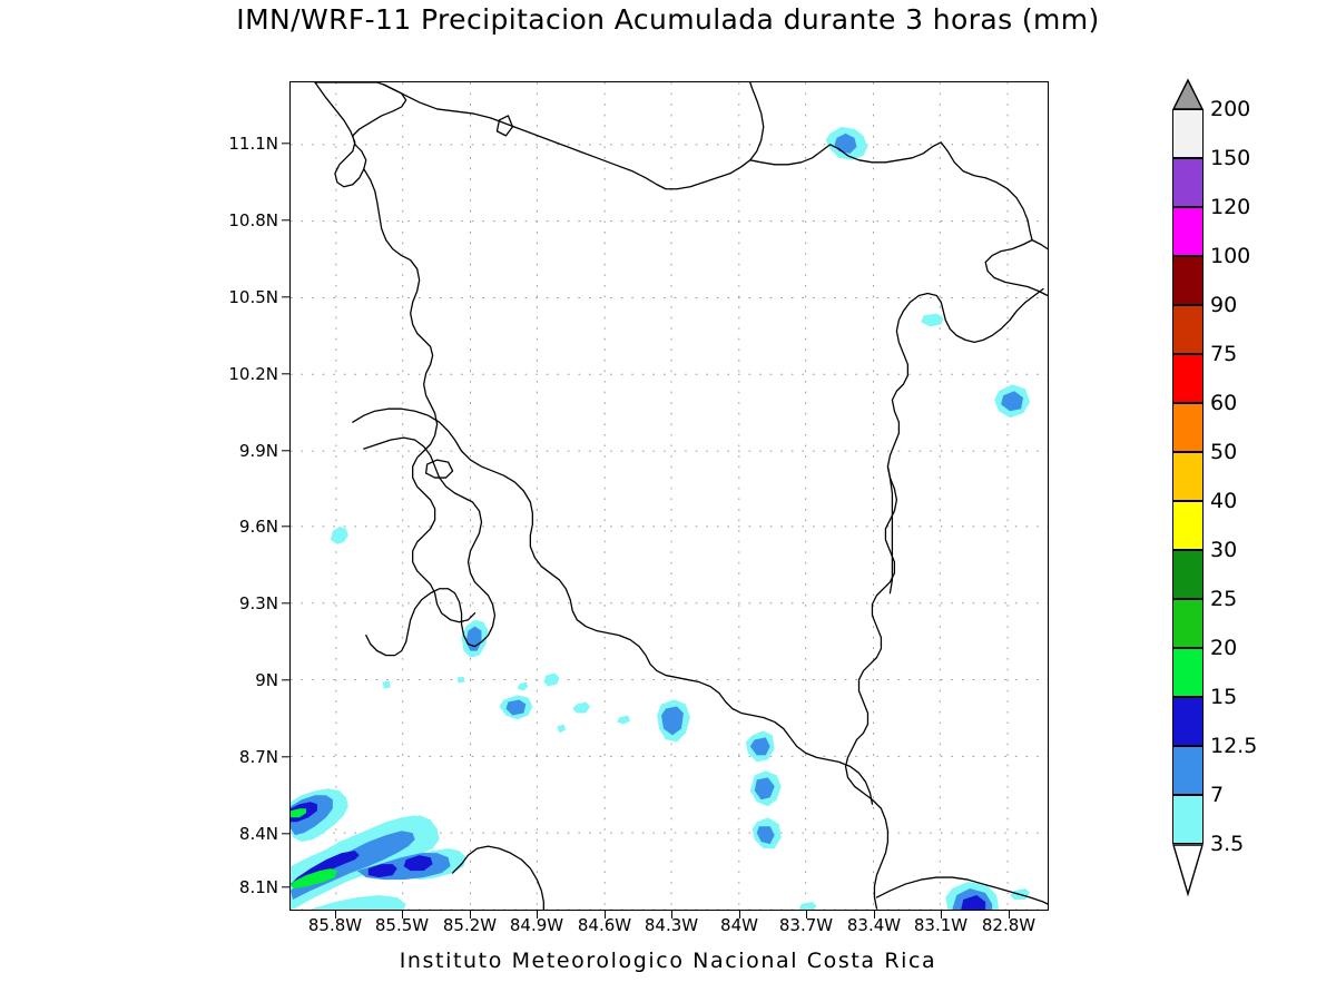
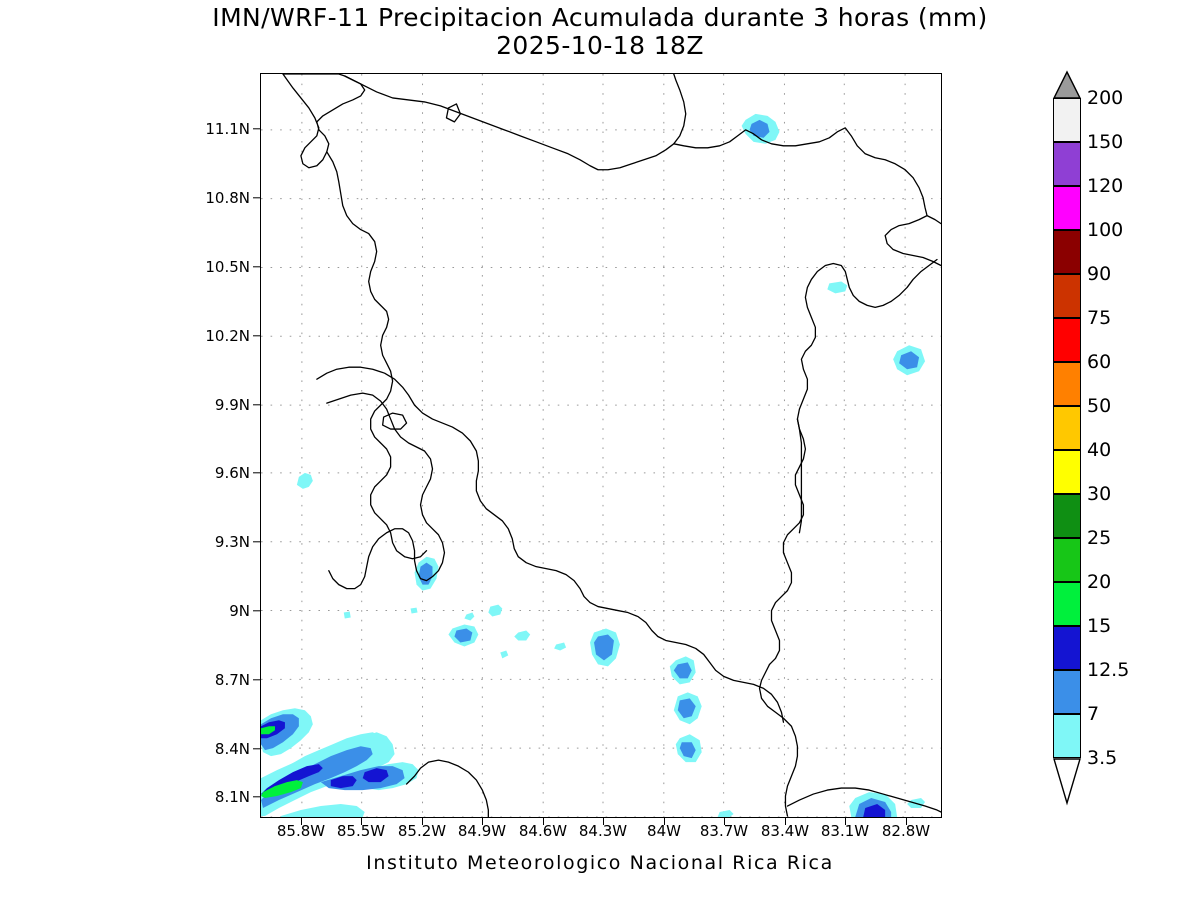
  IMN/WRF-11 Precipitacion Acumulada durante 3 horas (mm)
+ 2025-10-18 18Z
  11.1N
  10.8N
  10.5N
  10.2N
  9.9N
  9.6N
  9.3N
  9N
  8.7N
  8.4N
  8.1N
  85.8W
  85.5W
  85.2W
  84.9W
  84.6W
  84.3W
  84W
  83.7W
  83.4W
  83.1W
  82.8W
  200
  150
  120
  100
  90
  75
  60
  50
  40
  30
  25
  20
  15
  12.5
  7
  3.5
- Instituto Meteorologico Nacional Costa Rica
+ Instituto Meteorologico Nacional Rica Rica
